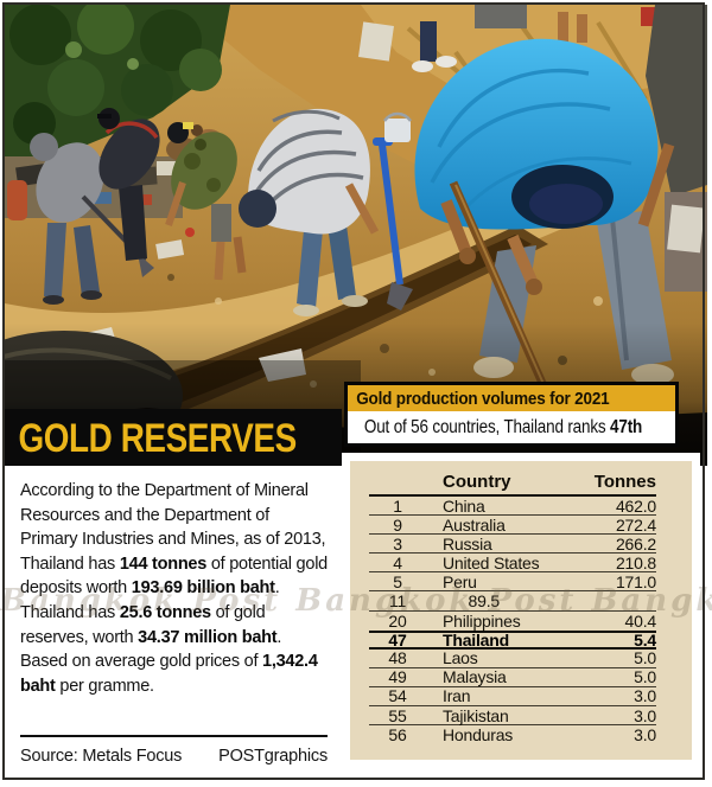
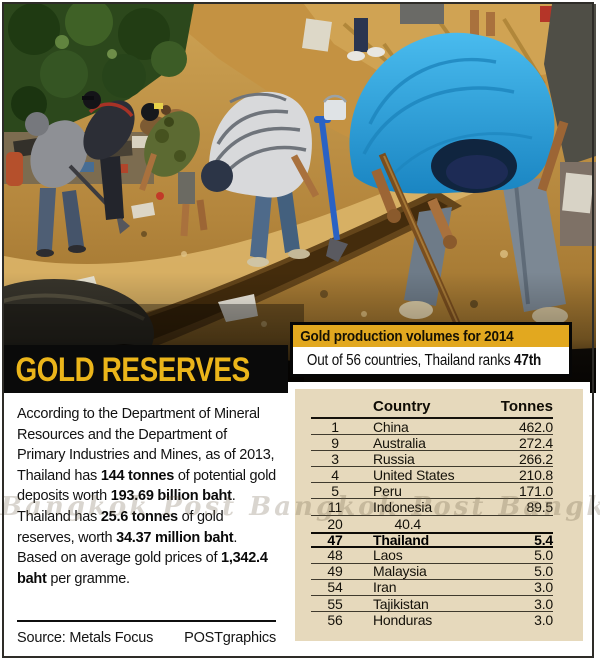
  GOLD RESERVES
  According to the Department of Mineral Resources and the Department of Primary Industries and Mines, as of 2013, Thailand has 144 tonnes of potential gold deposits worth 193.69 billion baht. Thailand has 25.6 tonnes of gold reserves, worth 34.37 million baht. Based on average gold prices of 1,342.4 baht per gramme.
  Source: Metals Focus
  POSTgraphics
- Gold production volumes for 2021
+ Gold production volumes for 2014
  Out of 56 countries, Thailand ranks 47th
  Country
  Tonnes
  1
  China
  462.0
  9
  Australia
  272.4
  3
  Russia
  266.2
  4
  United States
  210.8
  5
  Peru
  171.0
  11
+ Indonesia
  89.5
  20
- Philippines
  40.4
  47
  Thailand
  5.4
  48
  Laos
  5.0
  49
  Malaysia
  5.0
  54
  Iran
  3.0
  55
  Tajikistan
  3.0
  56
  Honduras
  3.0
  Bangkok Post Bangkok Post Bangk
